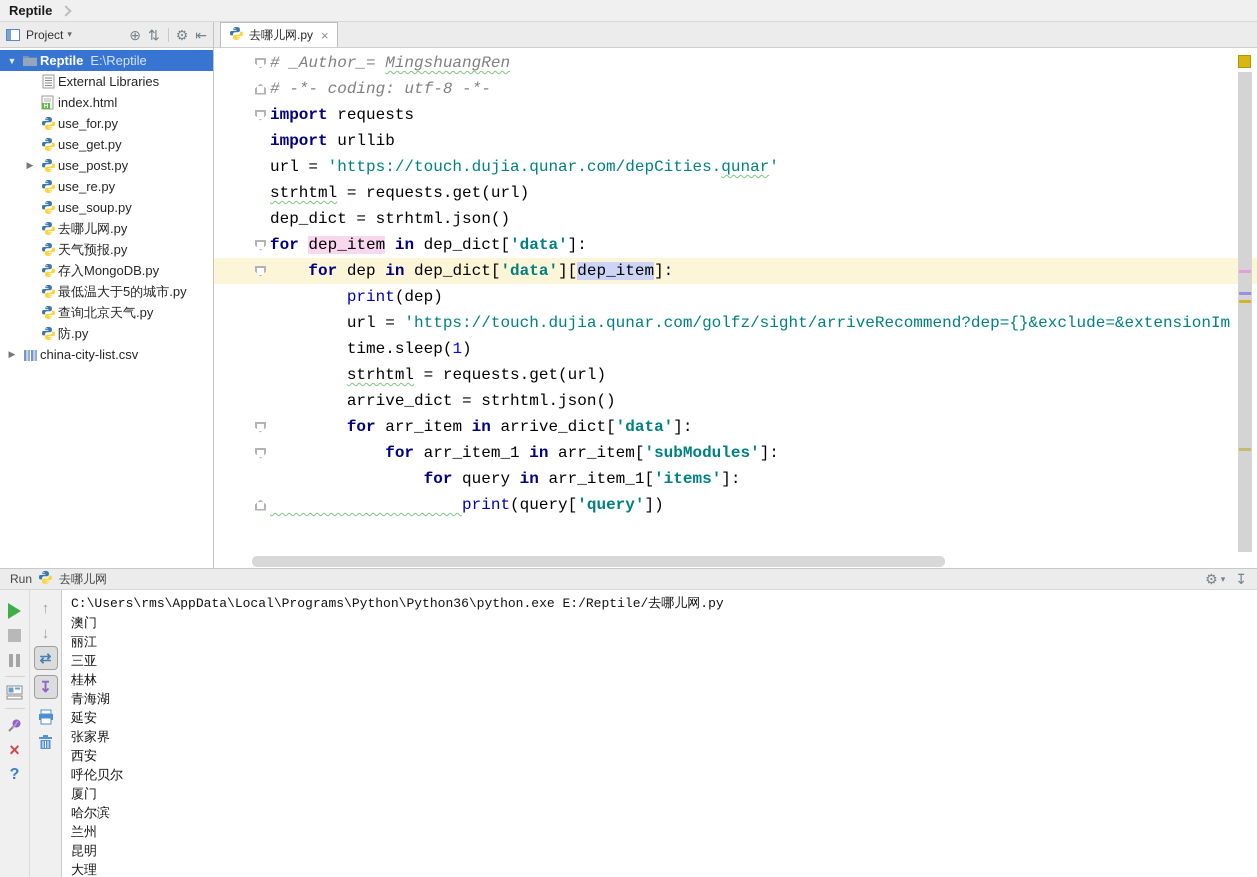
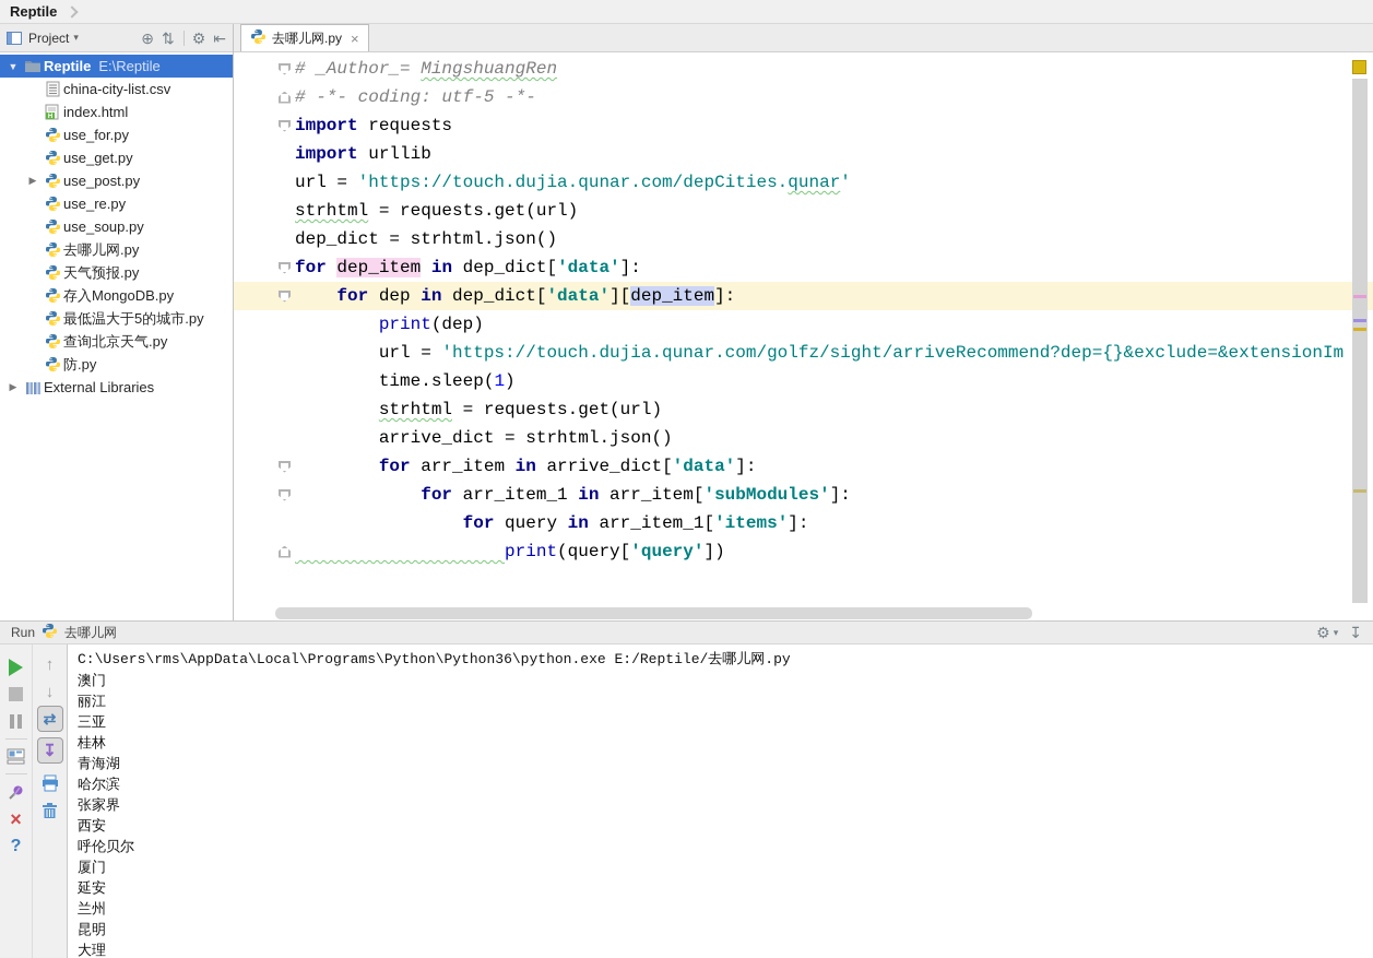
  Reptile
  Project
  ▾
  ⊕
  ⇅
  ⚙
  ⇤
  ▼
  Reptile
  E:\Reptile
- External Libraries
+ china-city-list.csv
  index.html
  use_for.py
  use_get.py
  ▶
  use_post.py
  use_re.py
  use_soup.py
  去哪儿网.py
  天气预报.py
  存入MongoDB.py
  最低温大于5的城市.py
  查询北京天气.py
  防.py
  ▶
- china-city-list.csv
+ External Libraries
  去哪儿网.py
  ×
  # _Author_= MingshuangRen
- # -*- coding: utf-8 -*-
+ # -*- coding: utf-5 -*-
  import requests
  import urllib
  url = 'https://touch.dujia.qunar.com/depCities.qunar'
  strhtml = requests.get(url)
  dep_dict = strhtml.json()
  for dep_item in dep_dict['data']:
  for dep in dep_dict['data'][dep_item]:
  print(dep)
  url = 'https://touch.dujia.qunar.com/golfz/sight/arriveRecommend?dep={}&exclude=&extensionIm
  time.sleep(1)
  strhtml = requests.get(url)
  arrive_dict = strhtml.json()
  for arr_item in arrive_dict['data']:
  for arr_item_1 in arr_item['subModules']:
  for query in arr_item_1['items']:
  print(query['query'])
  Run
  去哪儿网
  ⚙
  ▾
  ↧
  ×
  ?
  ↑
  ↓
  ⇄
  ↧
  C:\Users\rms\AppData\Local\Programs\Python\Python36\python.exe E:/Reptile/去哪儿网.py
  澳门
  丽江
  三亚
  桂林
  青海湖
- 延安
+ 哈尔滨
  张家界
  西安
  呼伦贝尔
  厦门
- 哈尔滨
+ 延安
  兰州
  昆明
  大理
